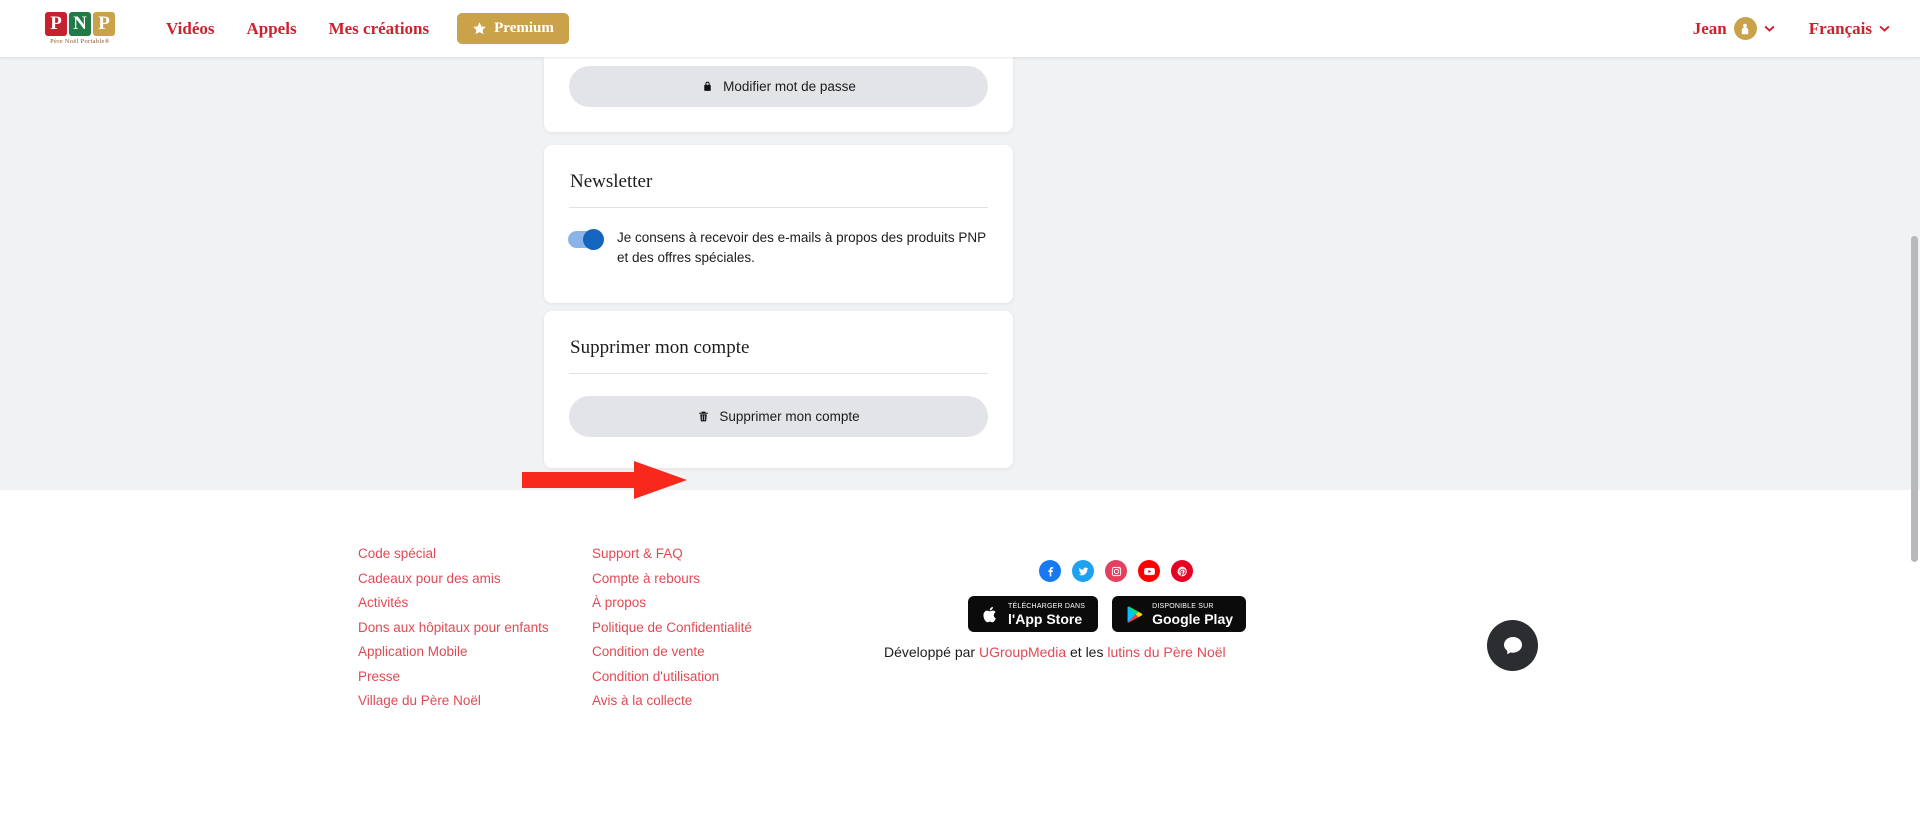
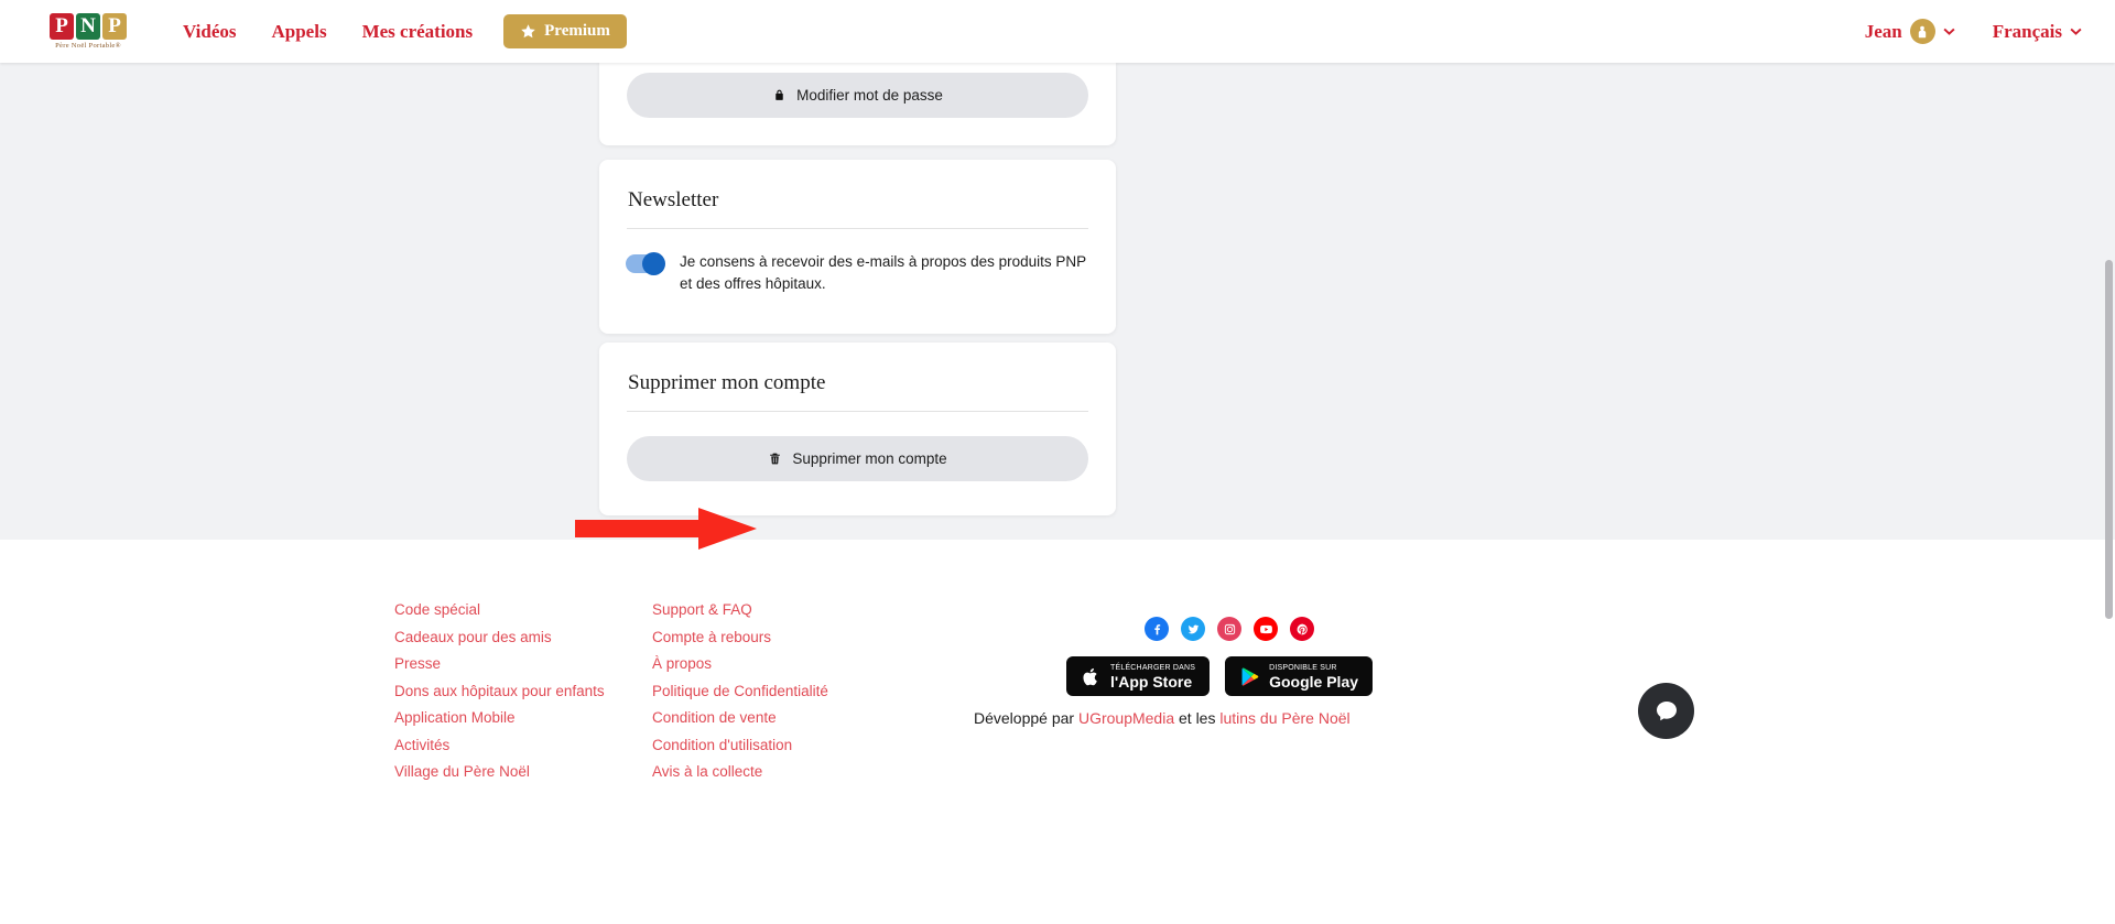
  P
  N
  P
  Vidéos
  Appels
  Mes créations
  Premium
  Jean
  Français
  Modifier mot de passe
  Newsletter
- Je consens à recevoir des e-mails à propos des produits PNP et des offres spéciales.
+ Je consens à recevoir des e-mails à propos des produits PNP et des offres hôpitaux.
  Supprimer mon compte
  Supprimer mon compte
  Code spécial
  Cadeaux pour des amis
- Activités
+ Presse
  Dons aux hôpitaux pour enfants
  Application Mobile
- Presse
+ Activités
  Village du Père Noël
  Support & FAQ
  Compte à rebours
  À propos
  Politique de Confidentialité
  Condition de vente
  Condition d'utilisation
  Avis à la collecte
  l'App Store
  Google Play
  Développé par UGroupMedia et les lutins du Père Noël
